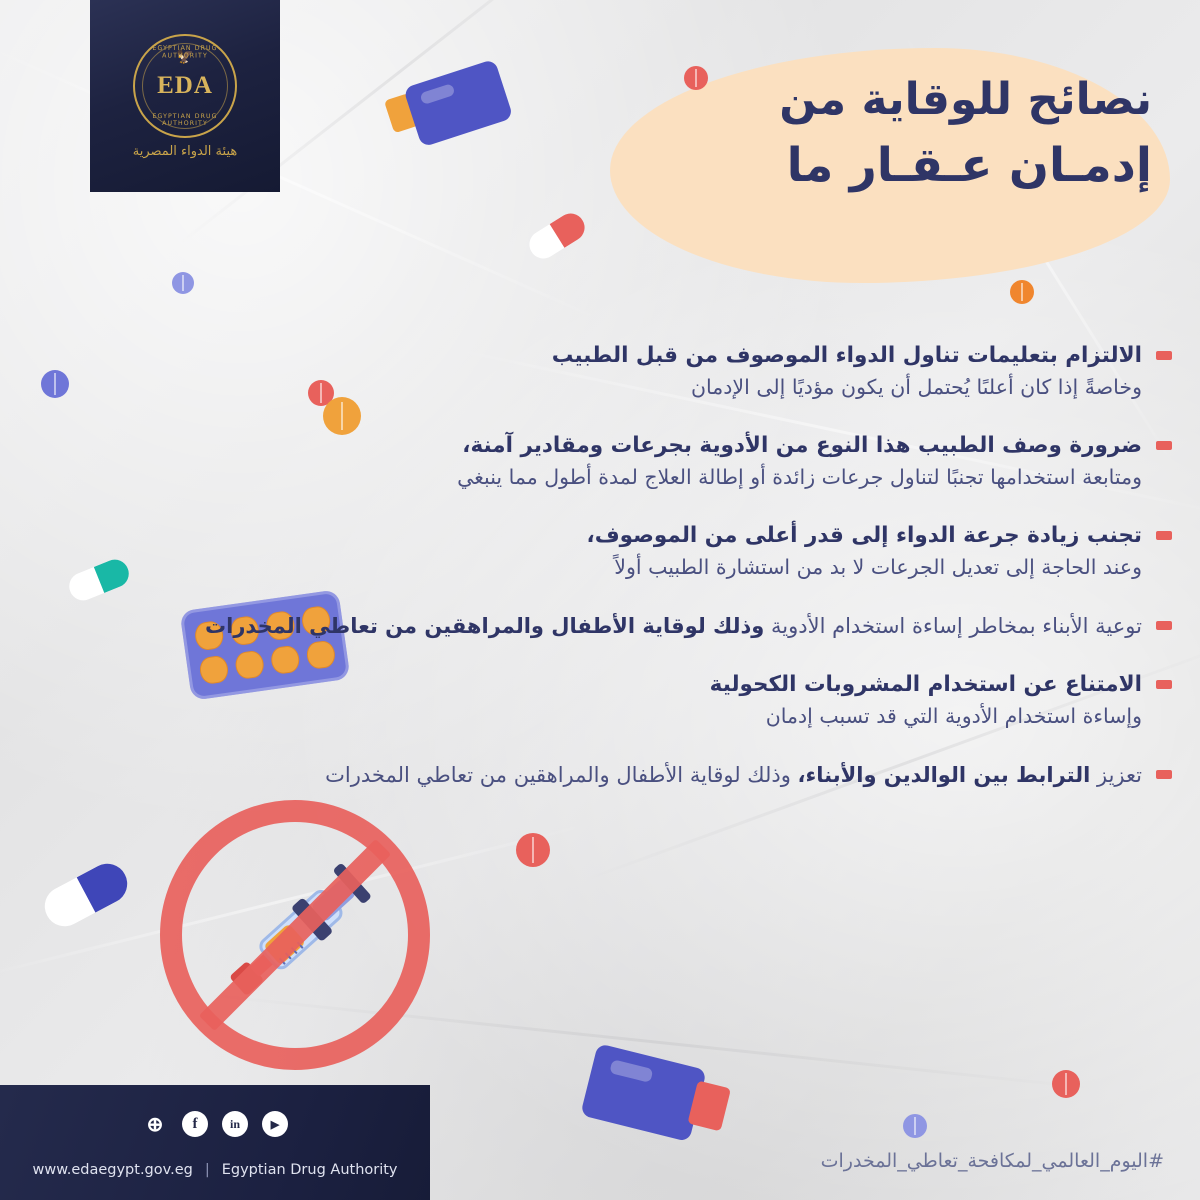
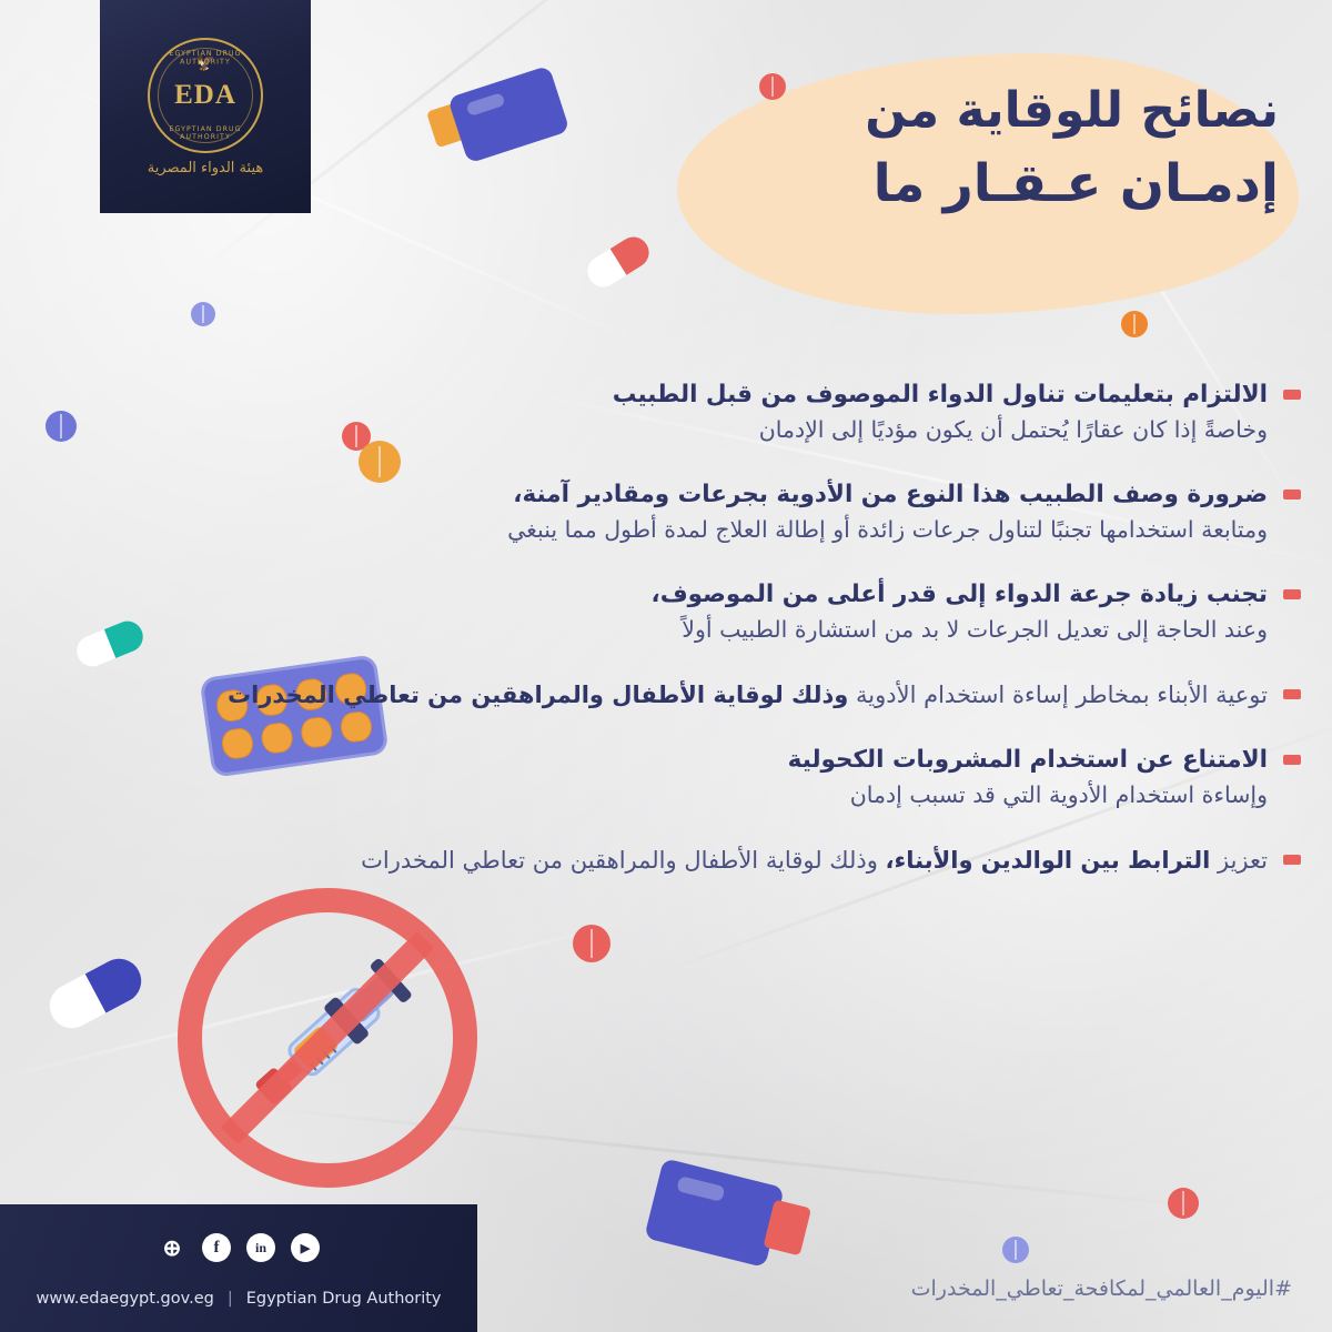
  🦅
  EDA
  هيئة الدواء المصرية
  نصائح للوقاية من
  إدمـان عـقـار ما
  الالتزام بتعليمات تناول الدواء الموصوف من قبل الطبيب
- وخاصةً إذا كان أعلىًا يُحتمل أن يكون مؤديًا إلى الإدمان
+ وخاصةً إذا كان عقارًا يُحتمل أن يكون مؤديًا إلى الإدمان
  ضرورة وصف الطبيب هذا النوع من الأدوية بجرعات ومقادير آمنة،
  ومتابعة استخدامها تجنبًا لتناول جرعات زائدة أو إطالة العلاج لمدة أطول مما ينبغي
  تجنب زيادة جرعة الدواء إلى قدر أعلى من الموصوف،
  وعند الحاجة إلى تعديل الجرعات لا بد من استشارة الطبيب أولاً
  توعية الأبناء بمخاطر إساءة استخدام الأدوية وذلك لوقاية الأطفال والمراهقين من تعاطي المخدرات
  الامتناع عن استخدام المشروبات الكحولية
  وإساءة استخدام الأدوية التي قد تسبب إدمان
  تعزيز الترابط بين الوالدين والأبناء، وذلك لوقاية الأطفال والمراهقين من تعاطي المخدرات
  ⊕
  f
  in
  ▶
  www.edaegypt.gov.eg
  |
  Egyptian Drug Authority
  #اليوم_العالمي_لمكافحة_تعاطي_المخدرات
